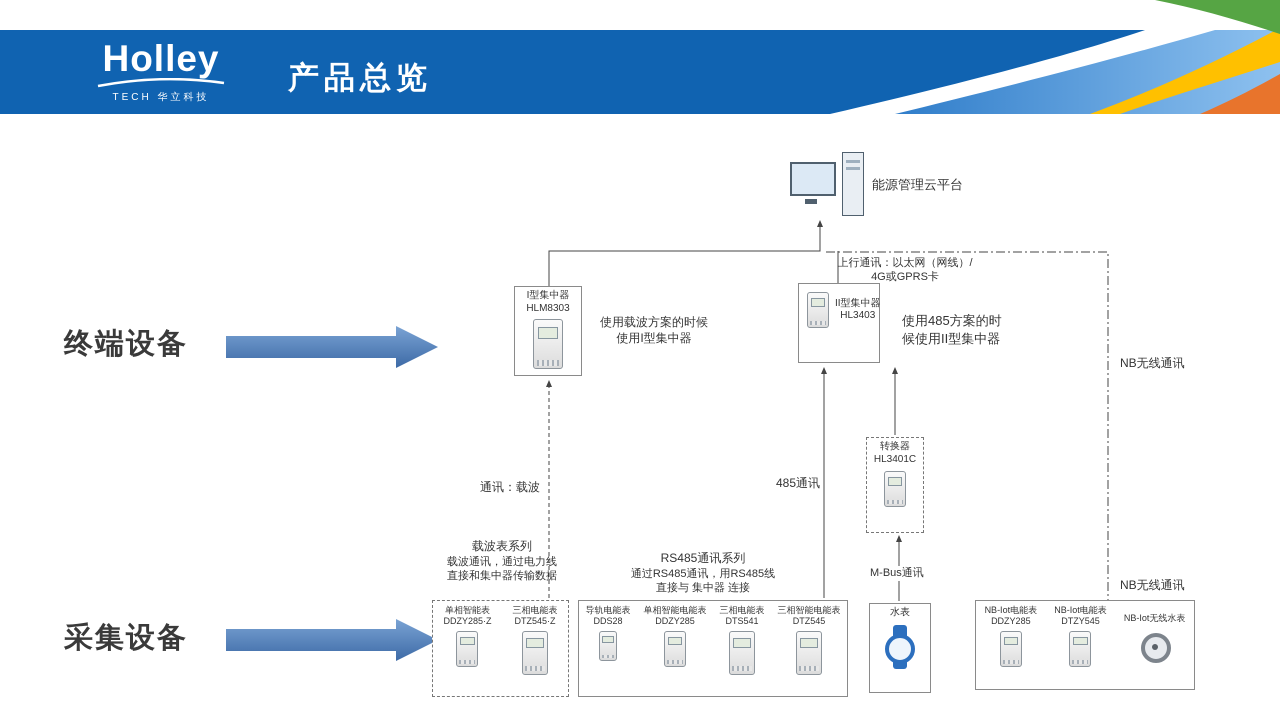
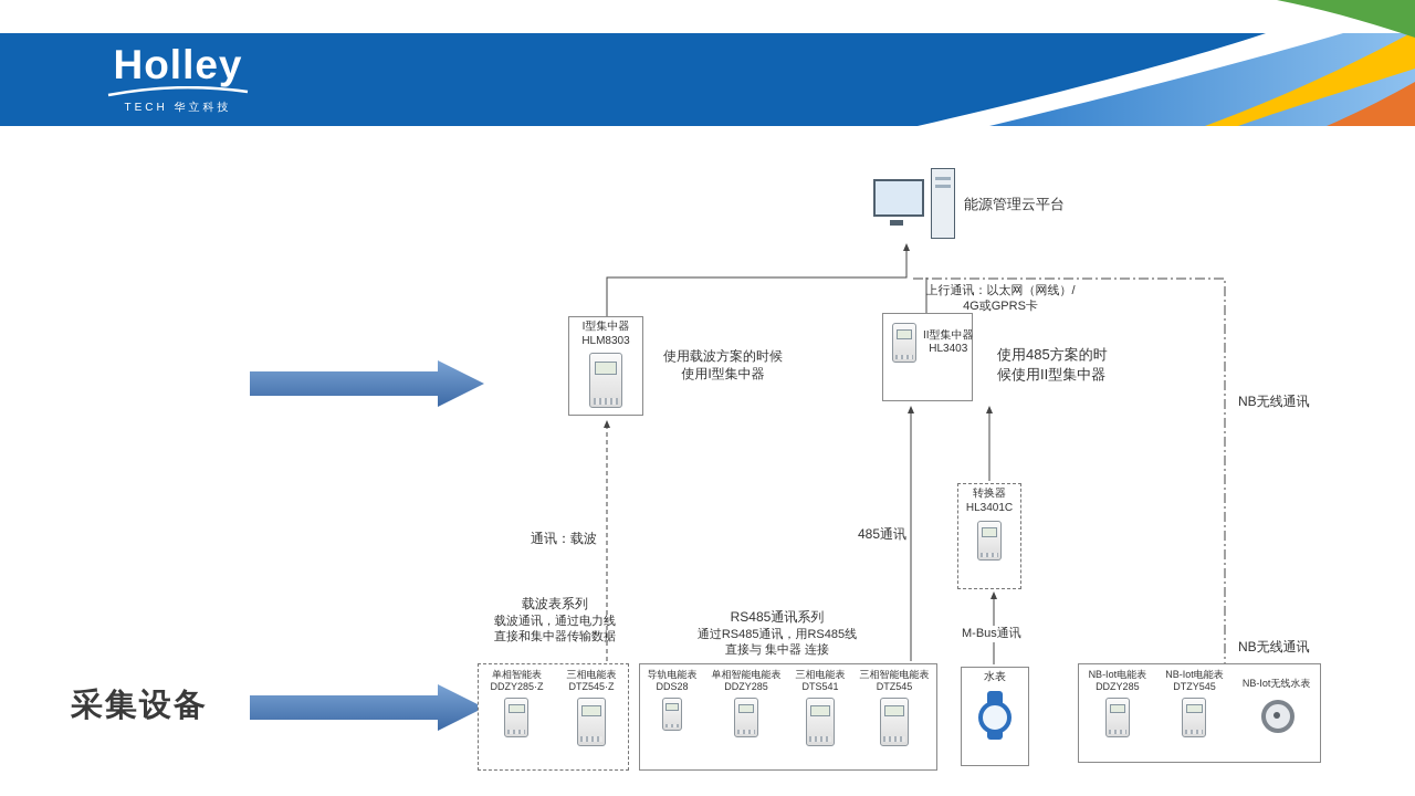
  Holley
  TECH 华立科技
- 产品总览
- 终端设备
  采集设备
  能源管理云平台
  上行通讯：以太网（网线）/
  4G或GPRS卡
  I型集中器
  HLM8303
  使用载波方案的时候
  使用I型集中器
  II型集中器
  HL3403
  使用485方案的时
  候使用II型集中器
  NB无线通讯
  NB无线通讯
  通讯：载波
  485通讯
  M-Bus通讯
  转换器
  HL3401C
  载波表系列
  载波通讯，通过电力线
  直接和集中器传输数据
  单相智能表
  DDZY285·Z
  三相电能表
  DTZ545·Z
  RS485通讯系列
  通过RS485通讯，用RS485线
  直接与 集中器 连接
  导轨电能表
  DDS28
  单相智能电能表
  DDZY285
  三相电能表
  DTS541
  三相智能电能表
  DTZ545
  水表
  NB-Iot电能表
  DDZY285
  NB-Iot电能表
  DTZY545
  NB-Iot无线水表
